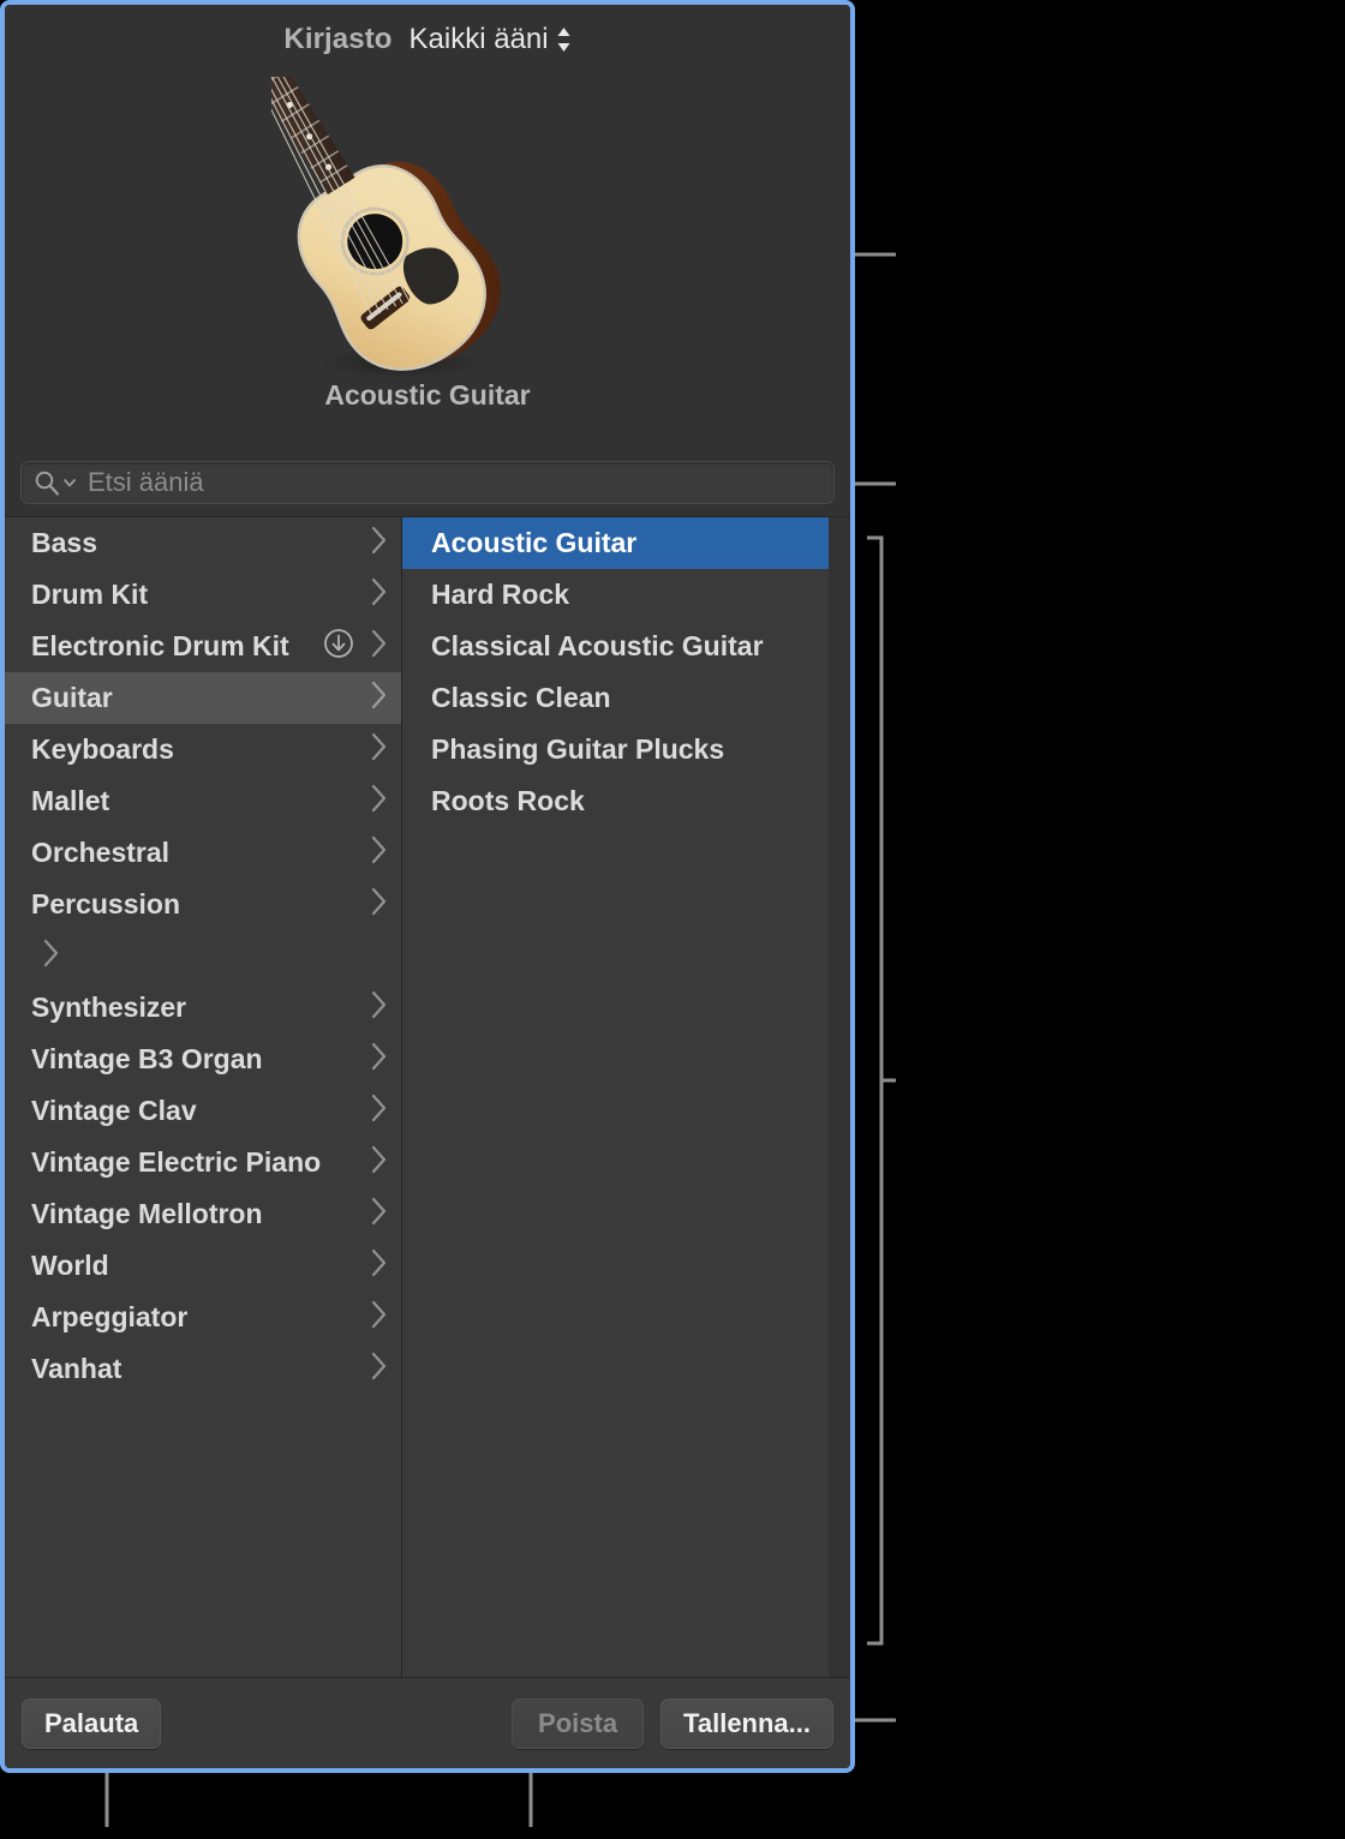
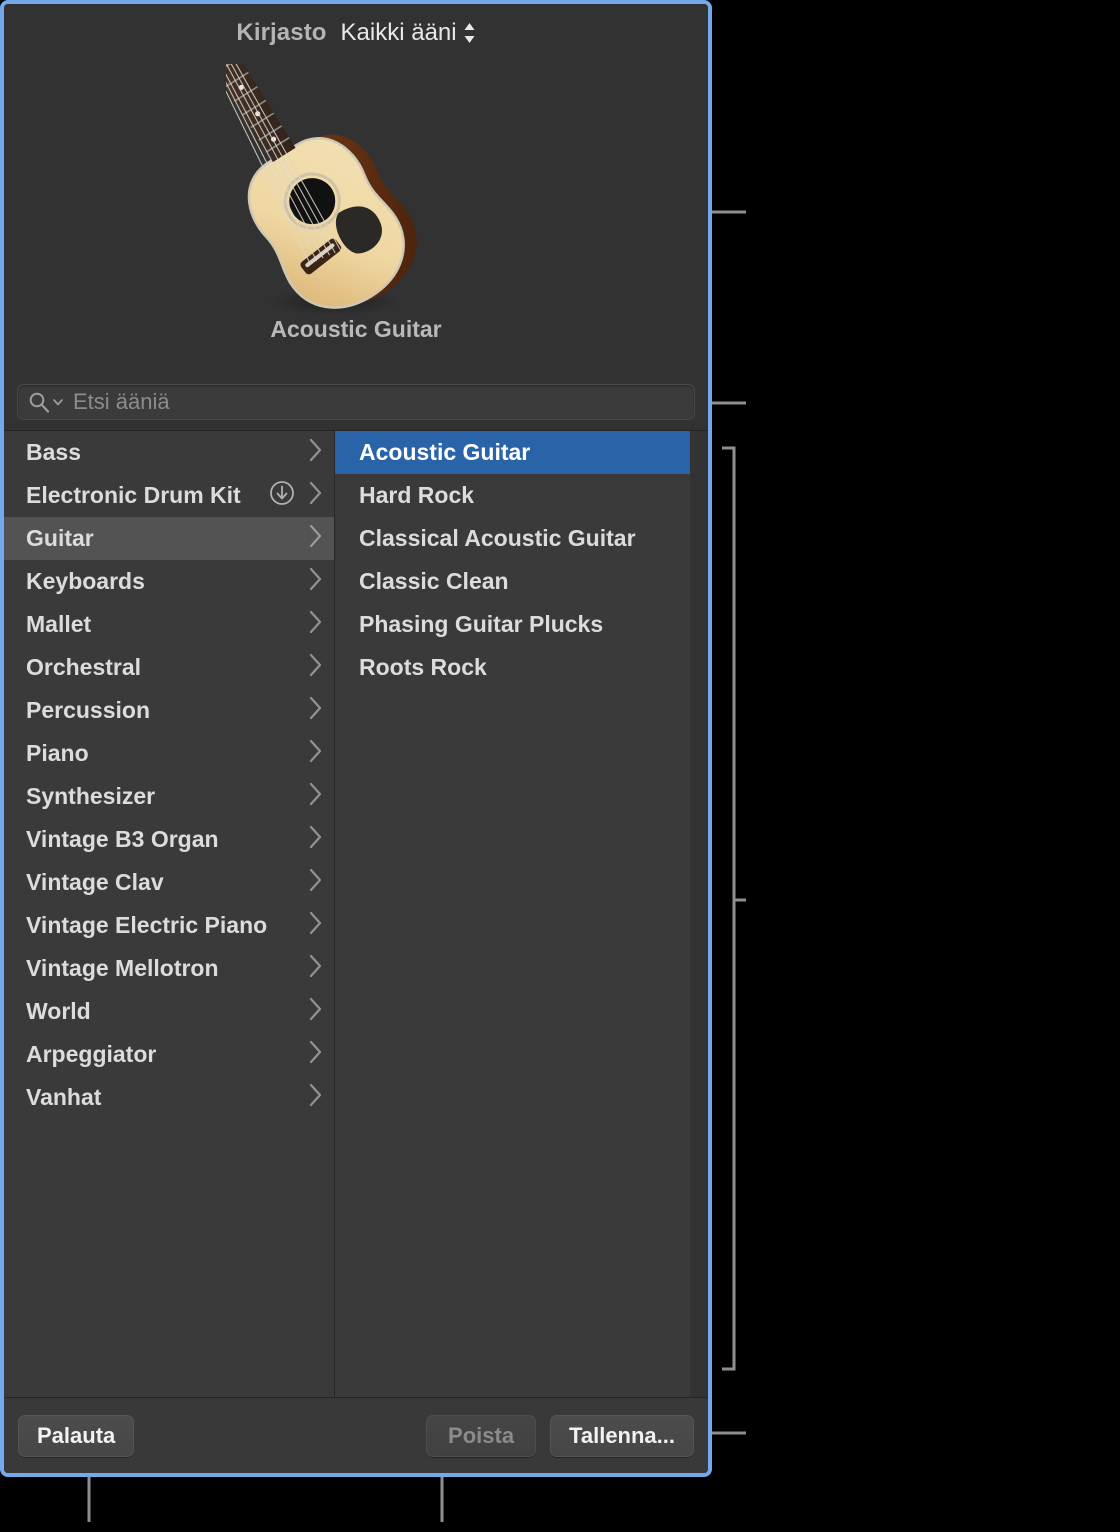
  Kirjasto
  Kaikki ääni
  Acoustic Guitar
  Etsi ääniä
  Bass
- Drum Kit
  Electronic Drum Kit
  Guitar
  Keyboards
  Mallet
  Orchestral
  Percussion
+ Piano
  Synthesizer
  Vintage B3 Organ
  Vintage Clav
  Vintage Electric Piano
  Vintage Mellotron
  World
  Arpeggiator
  Vanhat
  Acoustic Guitar
  Hard Rock
  Classical Acoustic Guitar
  Classic Clean
  Phasing Guitar Plucks
  Roots Rock
  Palauta
  Poista
  Tallenna...
